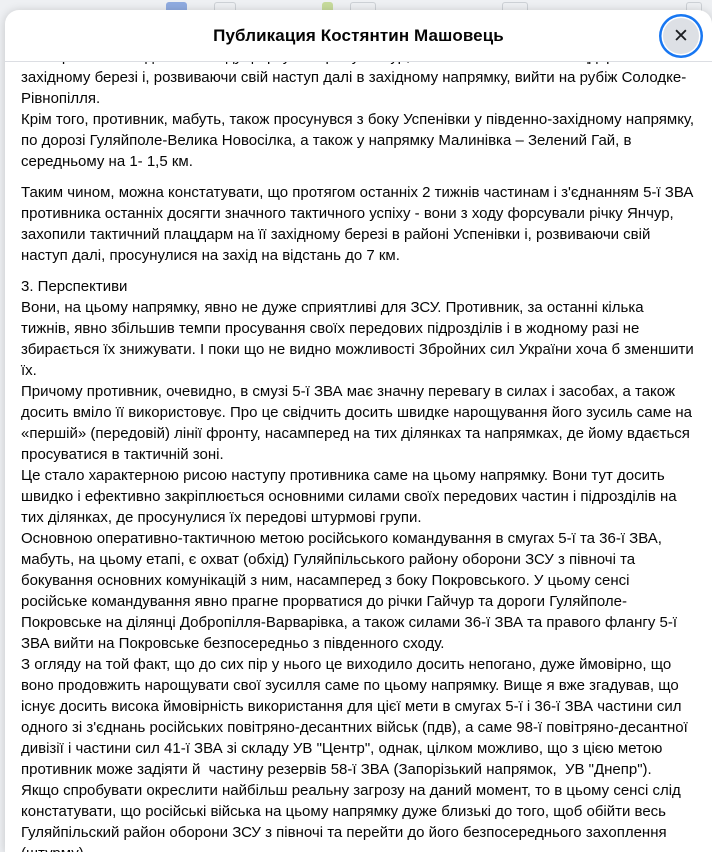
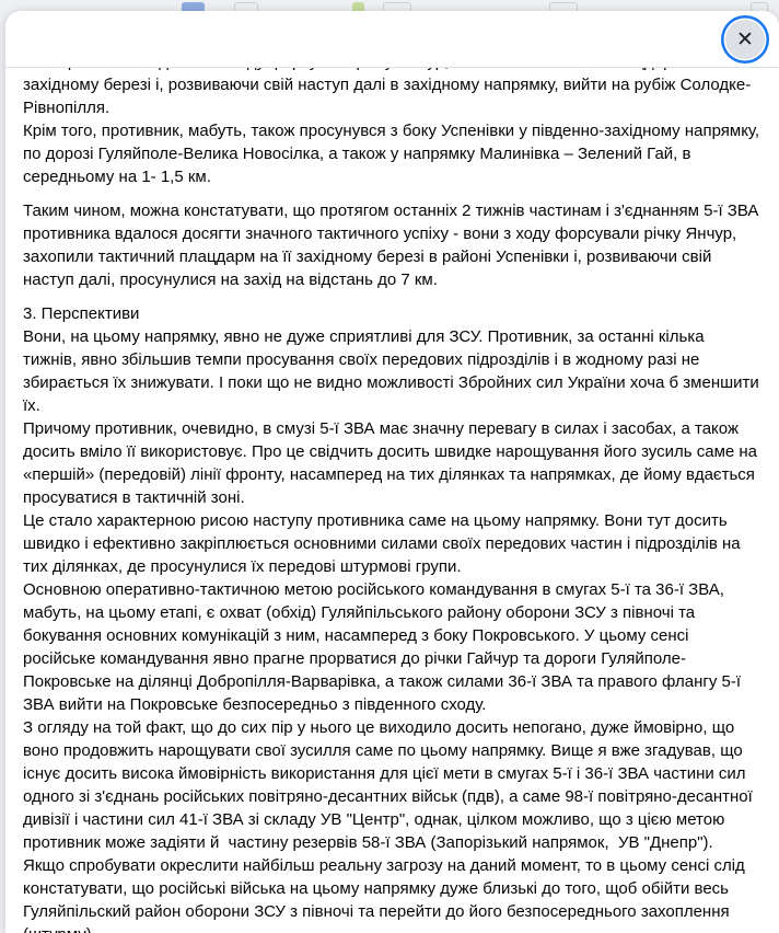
- Публикация Костянтин Машовець
  ✕
  західному березі і, розвиваючи свій наступ далі в західному напрямку, вийти на рубіж Солодке-Рівнопілля.
  Крім того, противник, мабуть, також просунувся з боку Успенівки у південно-західному напрямку, по дорозі Гуляйполе-Велика Новосілка, а також у напрямку Малинівка – Зелений Гай, в середньому на 1- 1,5 км.
- Таким чином, можна констатувати, що протягом останніх 2 тижнів частинам і з'єднанням 5-ї ЗВА противника останніх досягти значного тактичного успіху - вони з ходу форсували річку Янчур, захопили тактичний плацдарм на її західному березі в районі Успенівки і, розвиваючи свій наступ далі, просунулися на захід на відстань до 7 км.
+ Таким чином, можна констатувати, що протягом останніх 2 тижнів частинам і з'єднанням 5-ї ЗВА противника вдалося досягти значного тактичного успіху - вони з ходу форсували річку Янчур, захопили тактичний плацдарм на її західному березі в районі Успенівки і, розвиваючи свій наступ далі, просунулися на захід на відстань до 7 км.
  3. Перспективи
  Вони, на цьому напрямку, явно не дуже сприятливі для ЗСУ. Противник, за останні кілька тижнів, явно збільшив темпи просування своїх передових підрозділів і в жодному разі не збирається їх знижувати. І поки що не видно можливості Збройних сил України хоча б зменшити їх.
  Причому противник, очевидно, в смузі 5-ї ЗВА має значну перевагу в силах і засобах, а також досить вміло її використовує. Про це свідчить досить швидке нарощування його зусиль саме на «першій» (передовій) лінії фронту, насамперед на тих ділянках та напрямках, де йому вдається просуватися в тактичній зоні.
  Це стало характерною рисою наступу противника саме на цьому напрямку. Вони тут досить швидко і ефективно закріплюється основними силами своїх передових частин і підрозділів на тих ділянках, де просунулися їх передові штурмові групи.
  Основною оперативно-тактичною метою російського командування в смугах 5-ї та 36-ї ЗВА, мабуть, на цьому етапі, є охват (обхід) Гуляйпільського району оборони ЗСУ з півночі та бокування основних комунікацій з ним, насамперед з боку Покровського. У цьому сенсі російське командування явно прагне прорватися до річки Гайчур та дороги Гуляйполе-Покровське на ділянці Добропілля-Варварівка, а також силами 36-ї ЗВА та правого флангу 5-ї ЗВА вийти на Покровське безпосередньо з південного сходу.
  З огляду на той факт, що до сих пір у нього це виходило досить непогано, дуже ймовірно, що воно продовжить нарощувати свої зусилля саме по цьому напрямку. Вище я вже згадував, що існує досить висока ймовірність використання для цієї мети в смугах 5-ї і 36-ї ЗВА частини сил одного зі з'єднань російських повітряно-десантних військ (пдв), а саме 98-ї повітряно-десантної дивізії і частини сил 41-ї ЗВА зі складу УВ "Центр", однак, цілком можливо, що з цією метою противник може задіяти й частину резервів 58-ї ЗВА (Запорізький напрямок, УВ "Днепр").
  Якщо спробувати окреслити найбільш реальну загрозу на даний момент, то в цьому сенсі слід констатувати, що російські війська на цьому напрямку дуже близькі до того, щоб обійти весь Гуляйпільский район оборони ЗСУ з півночі та перейти до його безпосереднього захоплення
